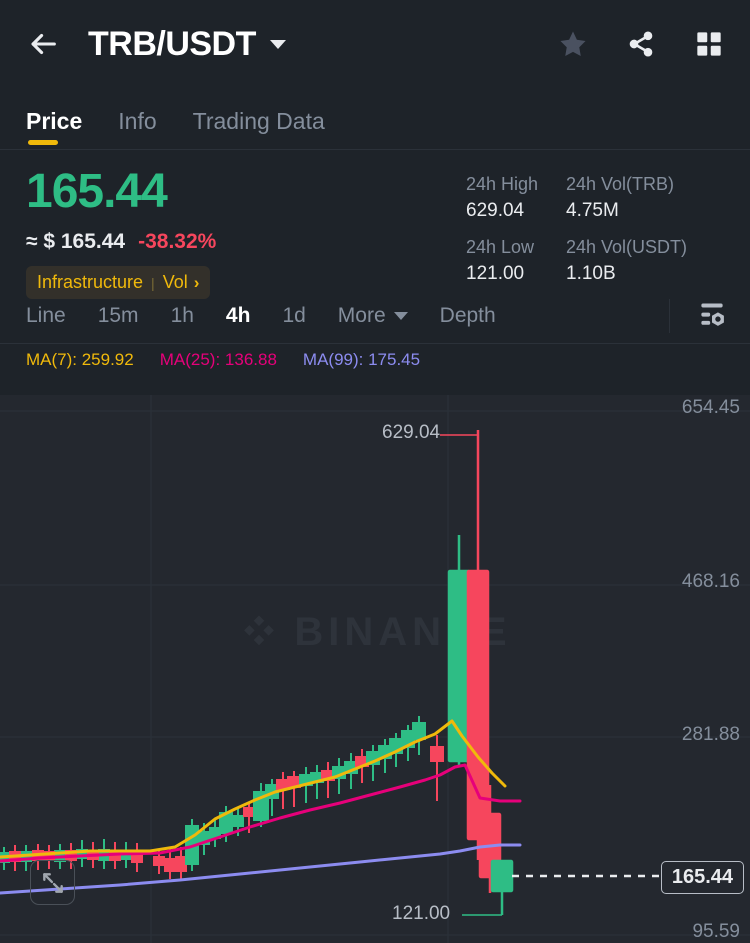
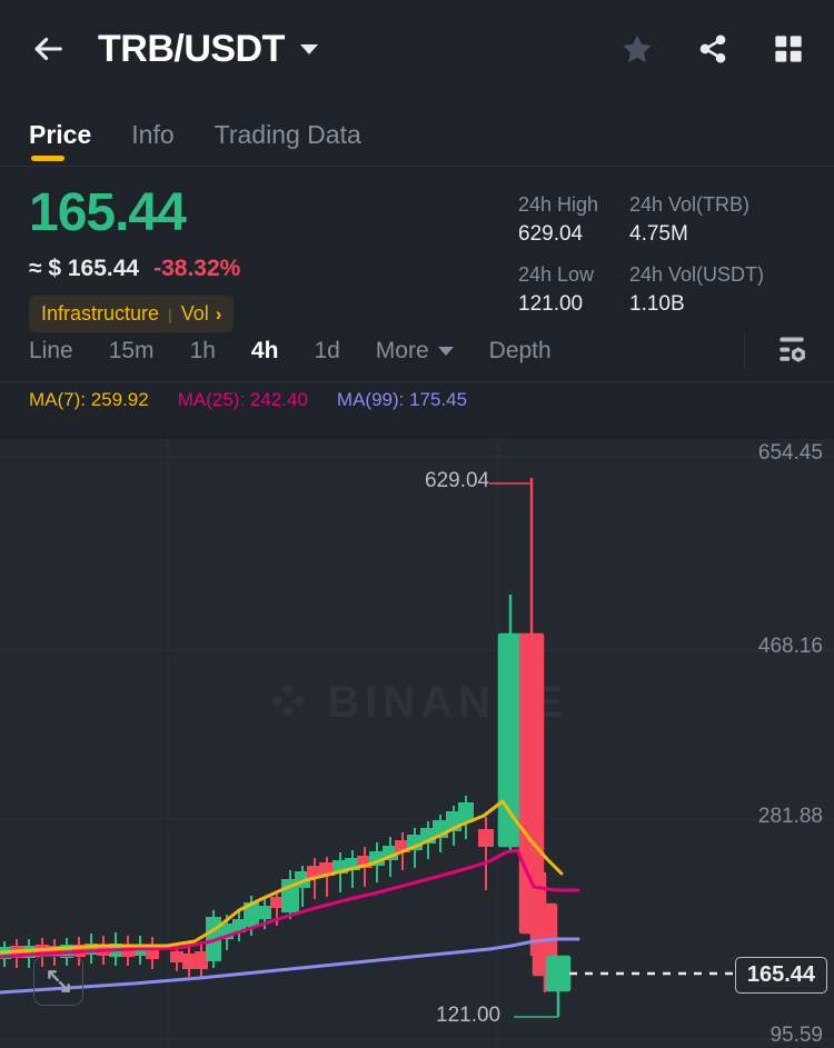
  TRB/USDT
  Price
  Info
  Trading Data
  165.44
  ≈ $ 165.44
  -38.32%
  Infrastructure
  |
  Vol
  ›
  24h High
  24h Vol(TRB)
  629.04
  4.75M
  24h Low
  24h Vol(USDT)
  121.00
  1.10B
  Line
  15m
  1h
  4h
  1d
  More
  Depth
  MA(7): 259.92
- MA(25): 136.88
+ MA(25): 242.40
  MA(99): 175.45
  BINANE
  654.45
  468.16
  281.88
  95.59
  165.44
  629.04
  121.00
